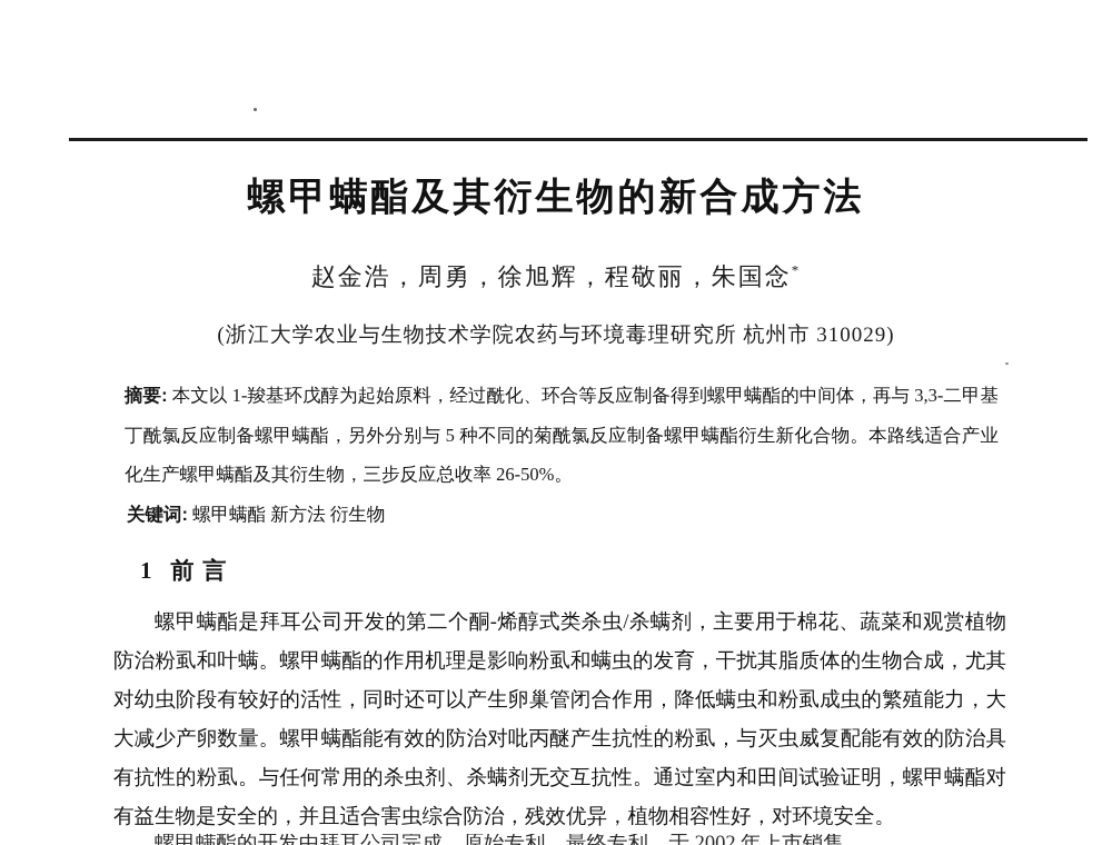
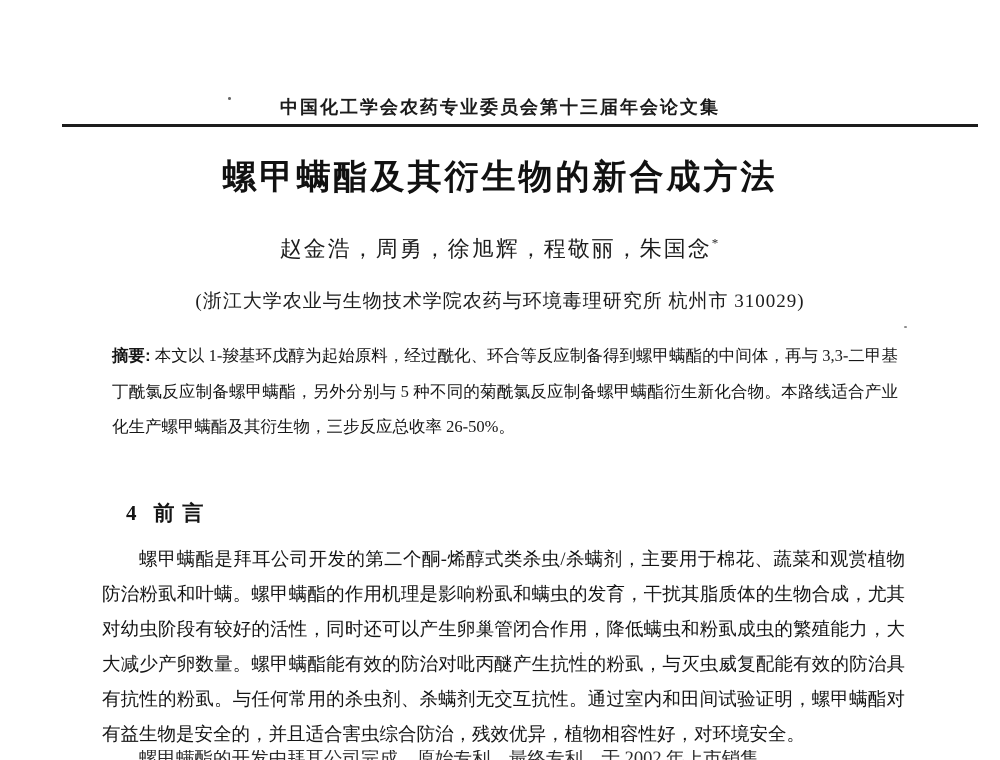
+ 中国化工学会农药专业委员会第十三届年会论文集
  螺甲螨酯及其衍生物的新合成方法
  赵金浩，周勇，徐旭辉，程敬丽，朱国念*
  (浙江大学农业与生物技术学院农药与环境毒理研究所 杭州市 310029)
  摘要: 本文以 1-羧基环戊醇为起始原料，经过酰化、环合等反应制备得到螺甲螨酯的中间体，再与 3,3-二甲基丁酰氯反应制备螺甲螨酯，另外分别与 5 种不同的菊酰氯反应制备螺甲螨酯衍生新化合物。本路线适合产业化生产螺甲螨酯及其衍生物，三步反应总收率 26-50%。
- 关键词: 螺甲螨酯 新方法 衍生物
- 1 前 言
+ 4 前 言
  螺甲螨酯是拜耳公司开发的第二个酮-烯醇式类杀虫/杀螨剂，主要用于棉花、蔬菜和观赏植物防治粉虱和叶螨。螺甲螨酯的作用机理是影响粉虱和螨虫的发育，干扰其脂质体的生物合成，尤其对幼虫阶段有较好的活性，同时还可以产生卵巢管闭合作用，降低螨虫和粉虱成虫的繁殖能力，大大减少产卵数量。螺甲螨酯能有效的防治对吡丙醚产生抗性的粉虱，与灭虫威复配能有效的防治具有抗性的粉虱。与任何常用的杀虫剂、杀螨剂无交互抗性。通过室内和田间试验证明，螺甲螨酯对有益生物是安全的，并且适合害虫综合防治，残效优异，植物相容性好，对环境安全。
  螺甲螨酯的开发由拜耳公司完成，原始专利，最终专利，于 2002 年上市销售
